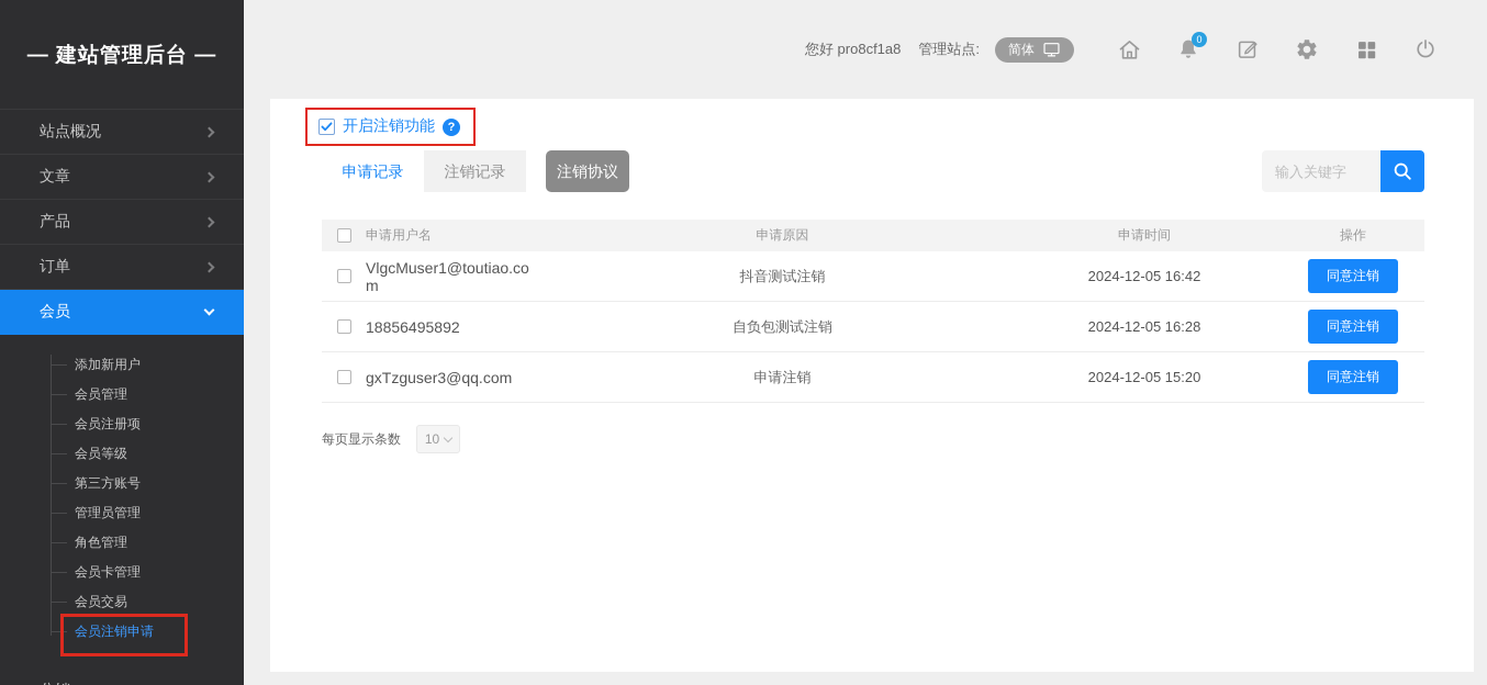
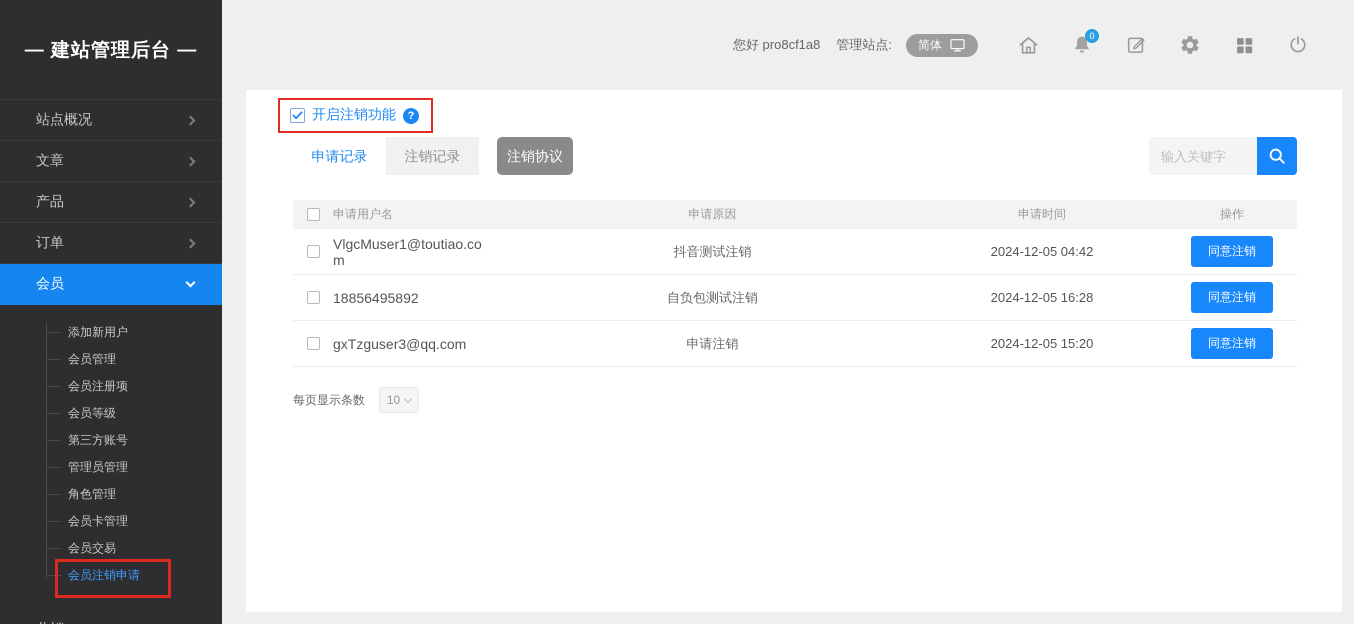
  — 建站管理后台 —
  站点概况
  文章
  产品
  订单
  会员
  添加新用户
  会员管理
  会员注册项
  会员等级
  第三方账号
  管理员管理
  角色管理
  会员卡管理
  会员交易
  您好 pro8cf1a8
  管理站点:
  简体
  0
  开启注销功能
  ?
  申请记录
  注销记录
  注销协议
  输入关键字
  申请用户名
  申请原因
  申请时间
  操作
  VlgcMuser1@toutiao.com
  抖音测试注销
- 2024-12-05 16:42
+ 2024-12-05 04:42
  同意注销
  18856495892
  自负包测试注销
  2024-12-05 16:28
  同意注销
  gxTzguser3@qq.com
  申请注销
  2024-12-05 15:20
  同意注销
  每页显示条数
  10
